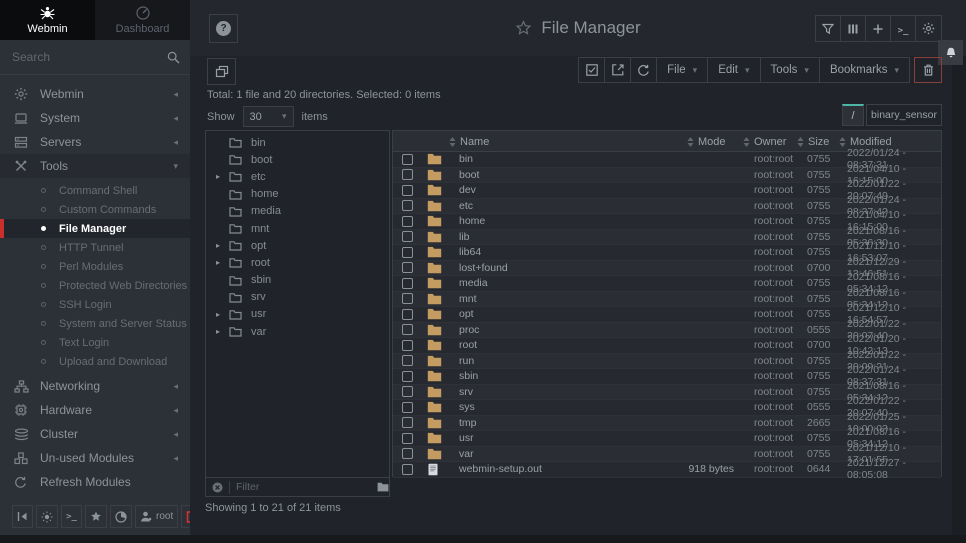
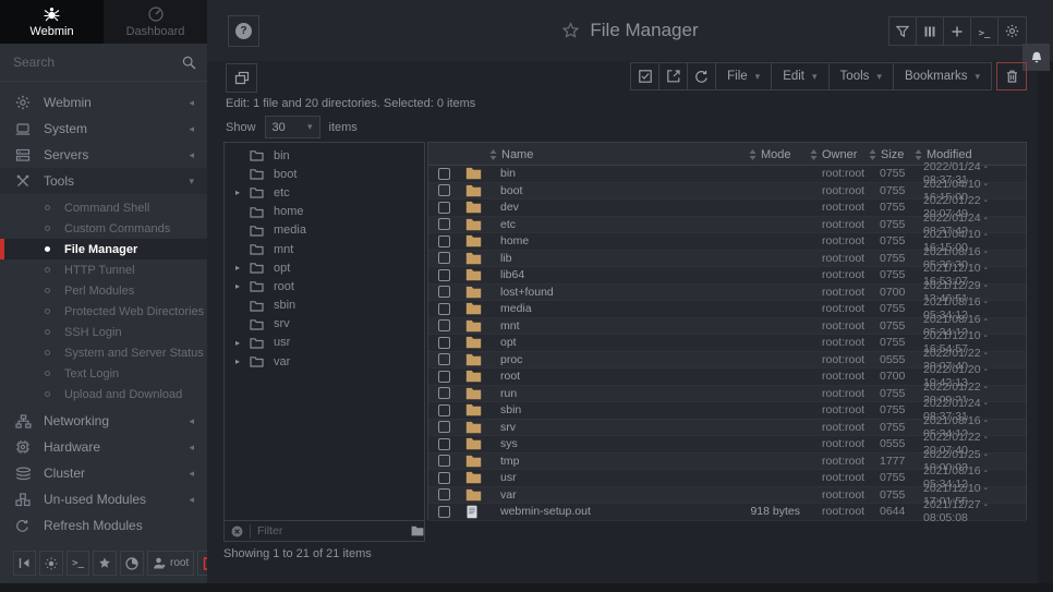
  Webmin
  Dashboard
  Search
  Webmin
  ◂
  System
  ◂
  Servers
  ◂
  Tools
  ▾
  Command Shell
  Custom Commands
  File Manager
  HTTP Tunnel
  Perl Modules
  Protected Web Directories
  SSH Login
  System and Server Status
  Text Login
  Upload and Download
  Networking
  ◂
  Hardware
  ◂
  Cluster
  ◂
  Un-used Modules
  ◂
  Refresh Modules
  >_
  root
  ?
  File Manager
  >_
  File
  ▾
  Edit
  ▾
  Tools
  ▾
  Bookmarks
  ▾
- Total: 1 file and 20 directories. Selected: 0 items
+ Edit: 1 file and 20 directories. Selected: 0 items
  Show
  30
  ▾
  items
- /
- binary_sensor
  bin
  boot
  ▸
  etc
  home
  media
  mnt
  ▸
  opt
  ▸
  root
  sbin
  srv
  ▸
  usr
  ▸
  var
  Filter
  Name
  Mode
  Owner
  Size
  Modified
  bin
  root:root
  0755
  2022/01/24 - 08:37:31
  boot
  root:root
  0755
  2021/04/10 - 16:15:00
  dev
  root:root
  0755
  2022/01/22 - 20:07:49
  etc
  root:root
  0755
  2022/01/24 - 08:37:42
  home
  root:root
  0755
  2021/04/10 - 16:15:00
  lib
  root:root
  0755
  2021/08/16 - 05:36:30
  lib64
  root:root
  0755
  2021/12/10 - 16:53:07
  lost+found
  root:root
  0700
  2021/12/29 - 13:46:51
  media
  root:root
  0755
  2021/08/16 - 05:34:12
  mnt
  root:root
  0755
  2021/08/16 - 05:34:12
  opt
  root:root
  0755
  2021/12/10 - 16:54:57
  proc
  root:root
  0555
  2022/01/22 - 20:07:40
  root
  root:root
  0700
  2022/01/20 - 10:42:13
  run
  root:root
  0755
  2022/01/22 - 20:09:21
  sbin
  root:root
  0755
  2022/01/24 - 08:37:31
  srv
  root:root
  0755
  2021/08/16 - 05:34:12
  sys
  root:root
  0555
  2022/01/22 - 20:07:40
  tmp
  root:root
- 2665
+ 1777
  2022/01/25 - 10:00:03
  usr
  root:root
  0755
  2021/08/16 - 05:34:12
  var
  root:root
  0755
  2021/12/10 - 17:01:55
  webmin-setup.out
  918 bytes
  root:root
  0644
  2021/12/27 - 08:05:08
  Showing 1 to 21 of 21 items
